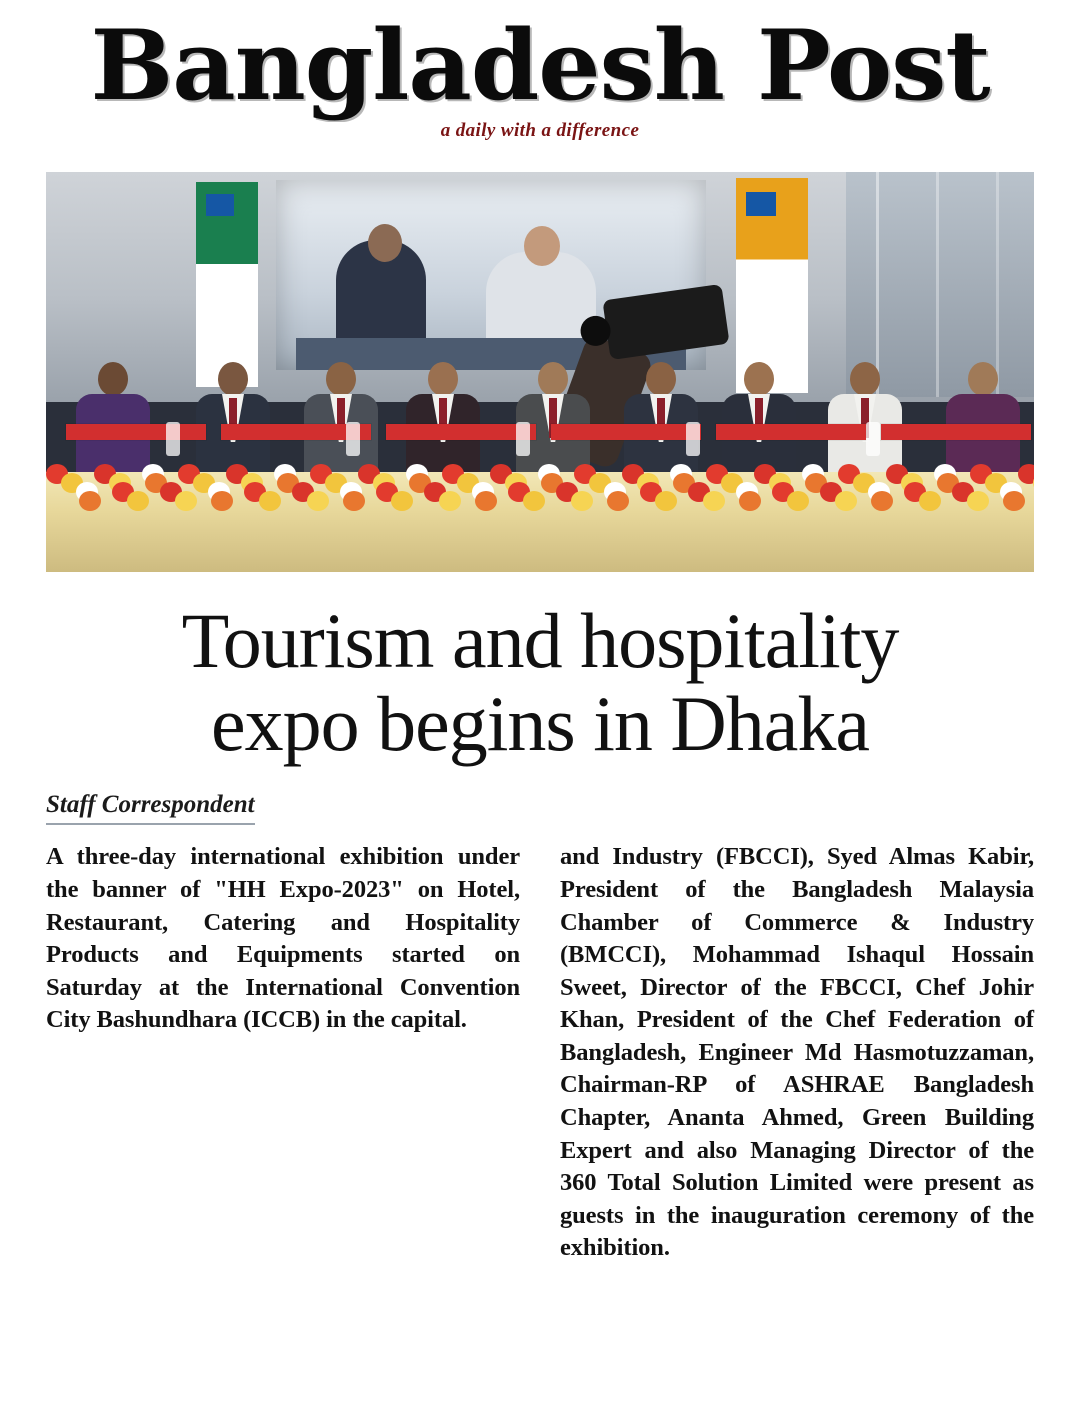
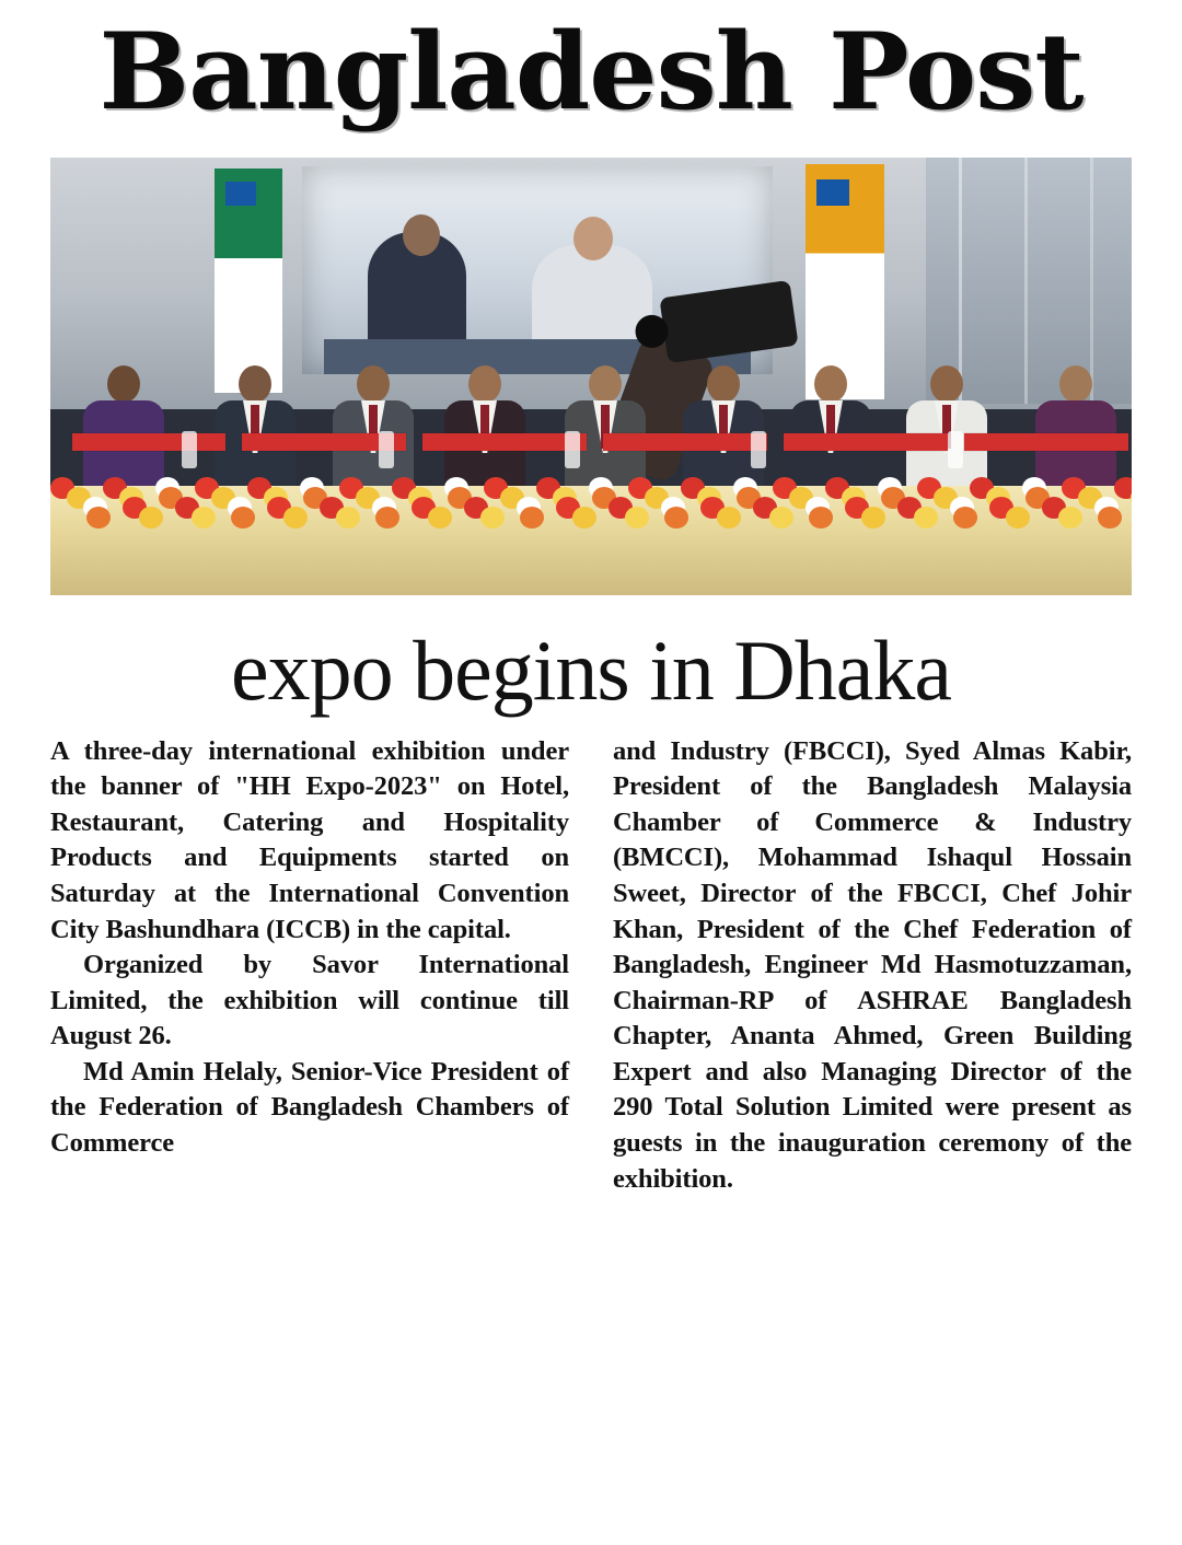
  Bangladesh Post
- a daily with a difference
- Tourism and hospitality
  expo begins in Dhaka
- Staff Correspondent
  A three-day international exhibition under the banner of "HH Expo-2023" on Hotel, Restaurant, Catering and Hospitality Products and Equipments started on Saturday at the International Convention City Bashundhara (ICCB) in the capital.
+ Organized by Savor International Limited, the exhibition will continue till August 26.
+ Md Amin Helaly, Senior-Vice President of the Federation of Bangladesh Chambers of Commerce
- and Industry (FBCCI), Syed Almas Kabir, President of the Bangladesh Malaysia Chamber of Commerce & Industry (BMCCI), Mohammad Ishaqul Hossain Sweet, Director of the FBCCI, Chef Johir Khan, President of the Chef Federation of Bangladesh, Engineer Md Hasmotuzzaman, Chairman-RP of ASHRAE Bangladesh Chapter, Ananta Ahmed, Green Building Expert and also Managing Director of the 360 Total Solution Limited were present as guests in the inauguration ceremony of the exhibition.
+ and Industry (FBCCI), Syed Almas Kabir, President of the Bangladesh Malaysia Chamber of Commerce & Industry (BMCCI), Mohammad Ishaqul Hossain Sweet, Director of the FBCCI, Chef Johir Khan, President of the Chef Federation of Bangladesh, Engineer Md Hasmotuzzaman, Chairman-RP of ASHRAE Bangladesh Chapter, Ananta Ahmed, Green Building Expert and also Managing Director of the 290 Total Solution Limited were present as guests in the inauguration ceremony of the exhibition.
